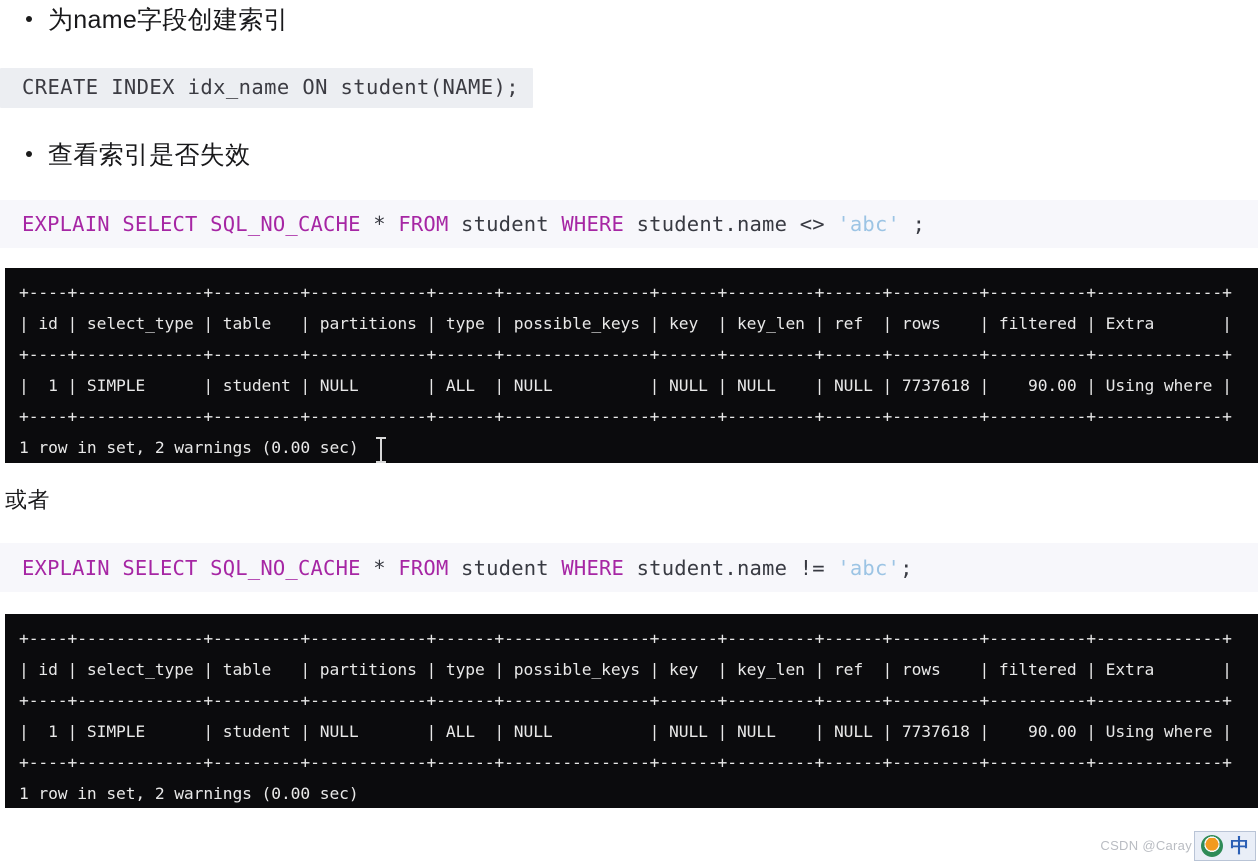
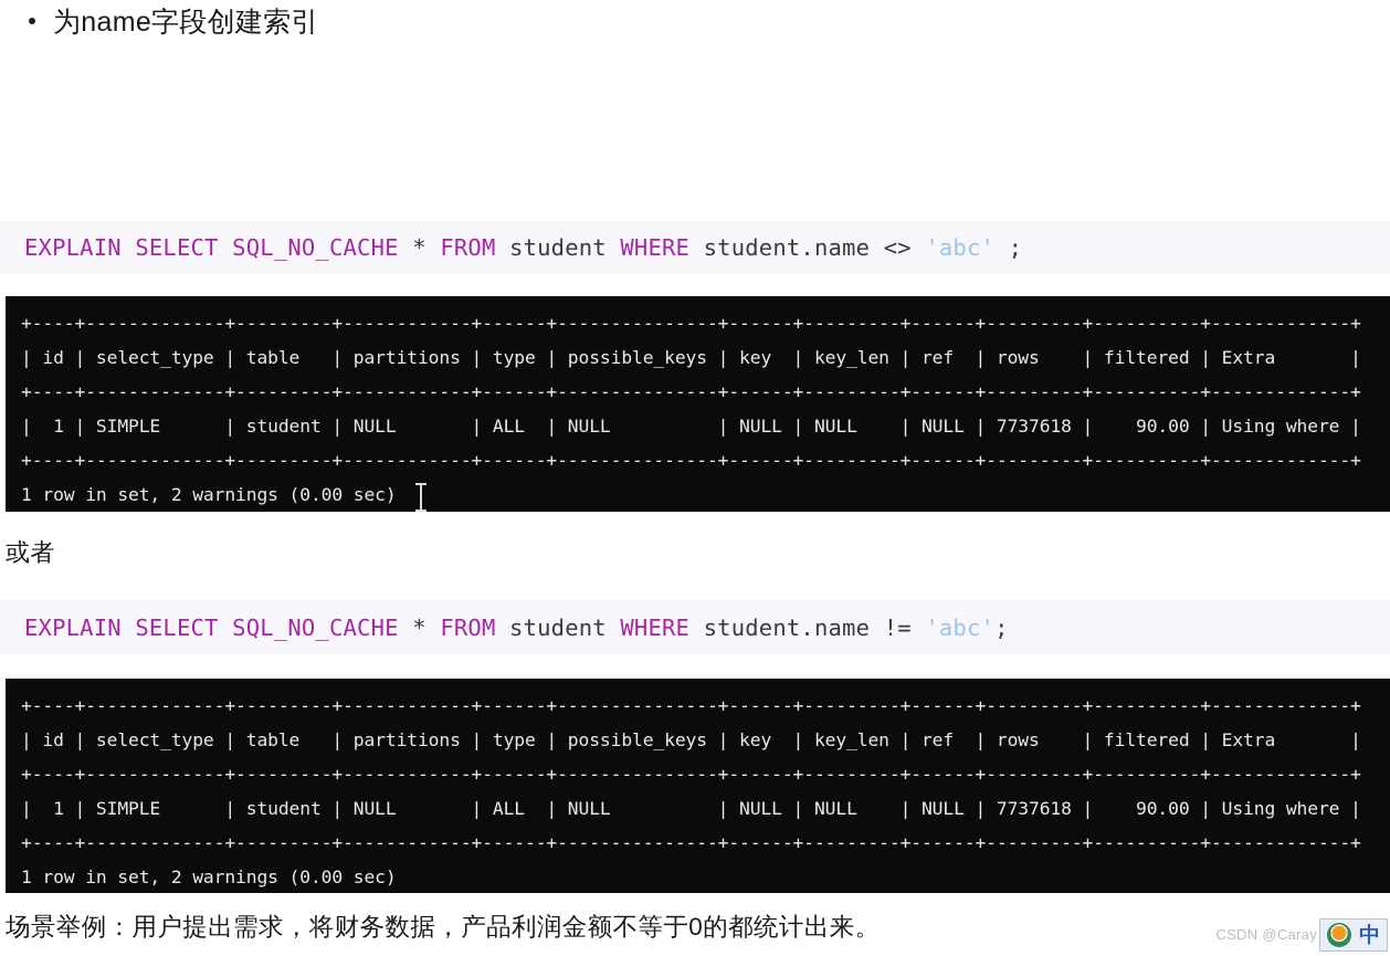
  为name字段创建索引
- CREATE INDEX idx_name ON student(NAME);
- 查看索引是否失效
  EXPLAIN
  SELECT
  SQL_NO_CACHE
  *
  FROM
  student
  WHERE
  student.name
  <>
  'abc'
  ;
  +----+-------------+---------+------------+------+---------------+------+---------+------+---------+----------+-------------+
  | id | select_type | table | partitions | type | possible_keys | key | key_len | ref | rows | filtered | Extra |
  +----+-------------+---------+------------+------+---------------+------+---------+------+---------+----------+-------------+
  | 1 | SIMPLE | student | NULL | ALL | NULL | NULL | NULL | NULL | 7737618 | 90.00 | Using where |
  +----+-------------+---------+------------+------+---------------+------+---------+------+---------+----------+-------------+
  1 row in set, 2 warnings (0.00 sec)
  或者
  EXPLAIN
  SELECT
  SQL_NO_CACHE
  *
  FROM
  student
  WHERE
  student.name
  !=
  'abc'
  ;
  +----+-------------+---------+------------+------+---------------+------+---------+------+---------+----------+-------------+
  | id | select_type | table | partitions | type | possible_keys | key | key_len | ref | rows | filtered | Extra |
  +----+-------------+---------+------------+------+---------------+------+---------+------+---------+----------+-------------+
  | 1 | SIMPLE | student | NULL | ALL | NULL | NULL | NULL | NULL | 7737618 | 90.00 | Using where |
  +----+-------------+---------+------------+------+---------------+------+---------+------+---------+----------+-------------+
  1 row in set, 2 warnings (0.00 sec)
+ 场景举例：用户提出需求，将财务数据，产品利润金额不等于0的都统计出来。
  CSDN @Caray
  中
